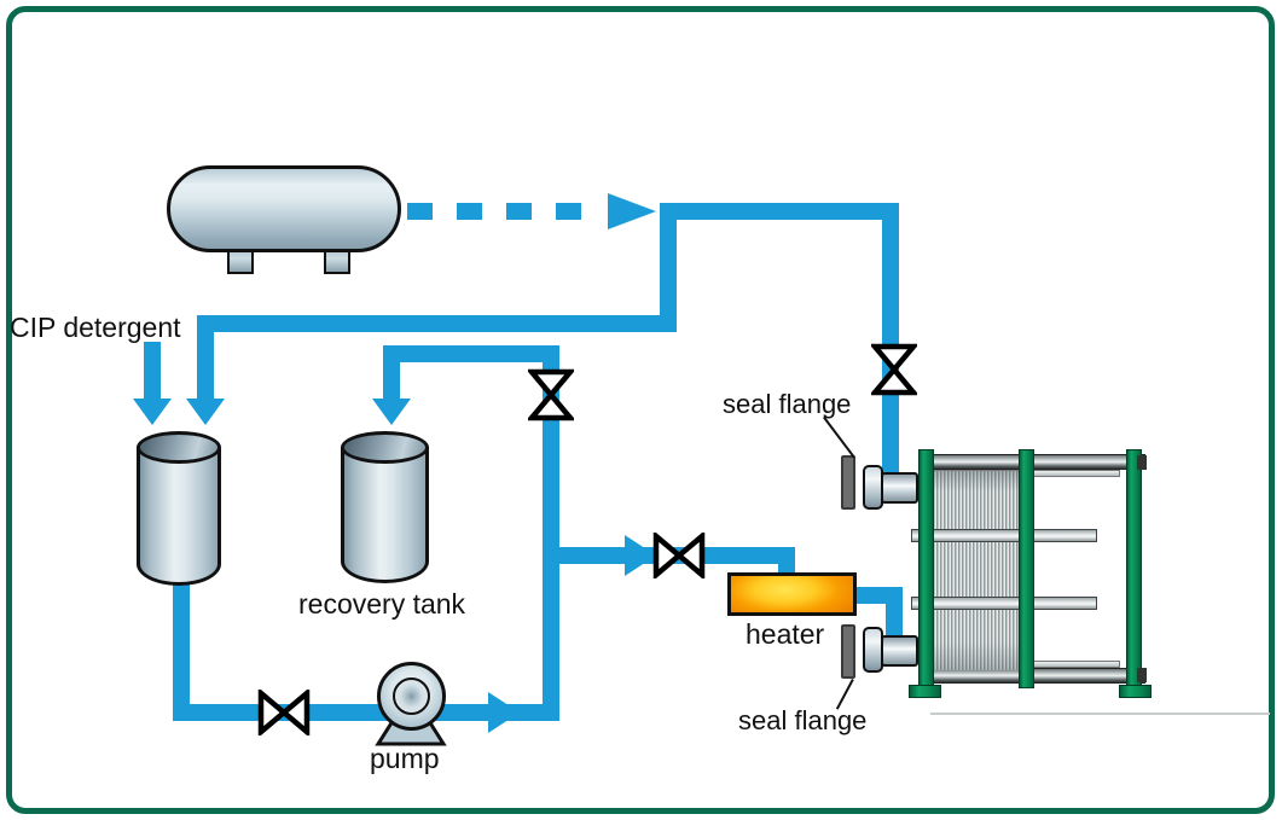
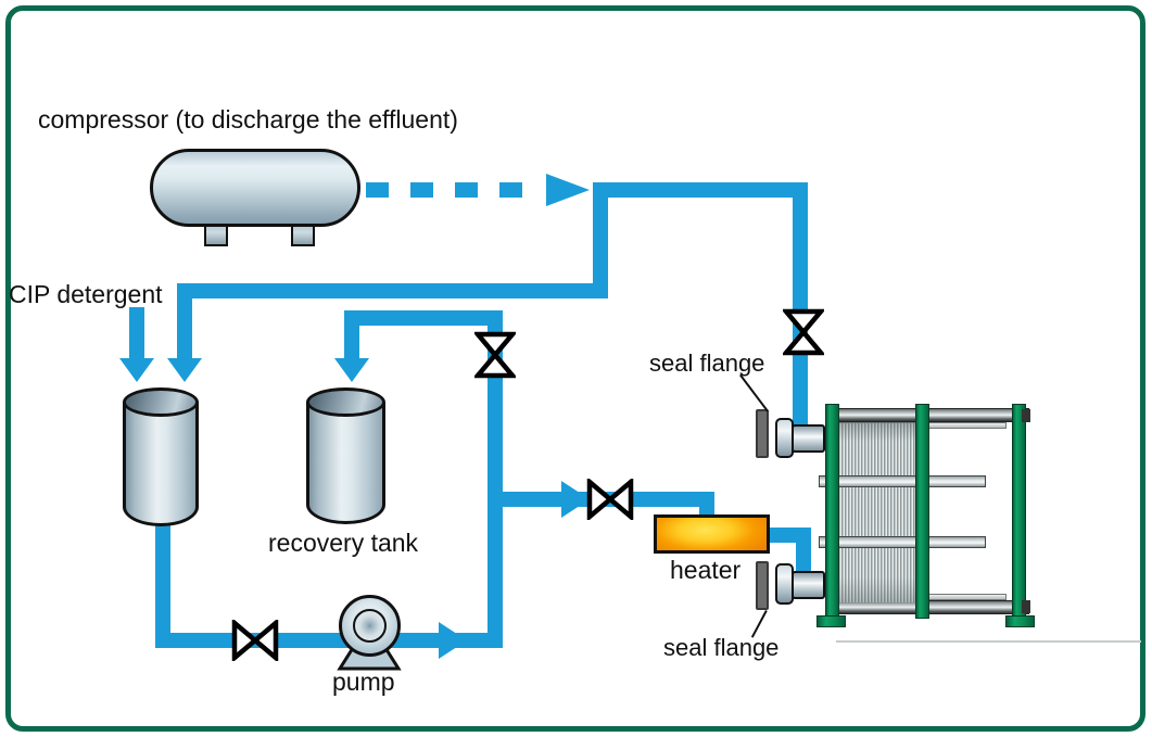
+ compressor (to discharge the effluent)
  CIP detergent
  recovery tank
  pump
  heater
  seal flange
  seal flange
